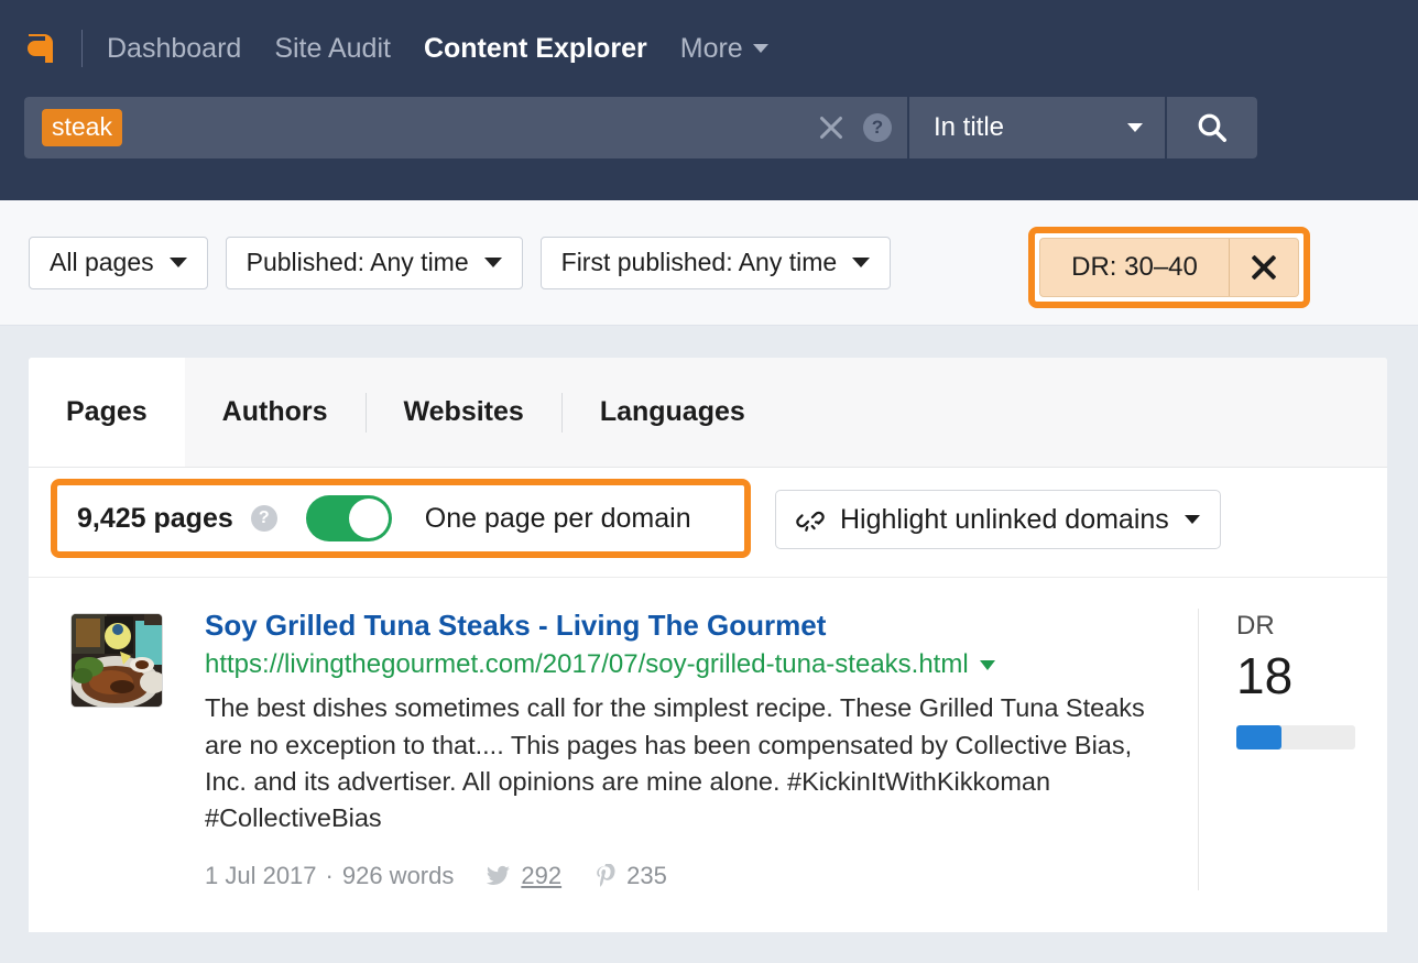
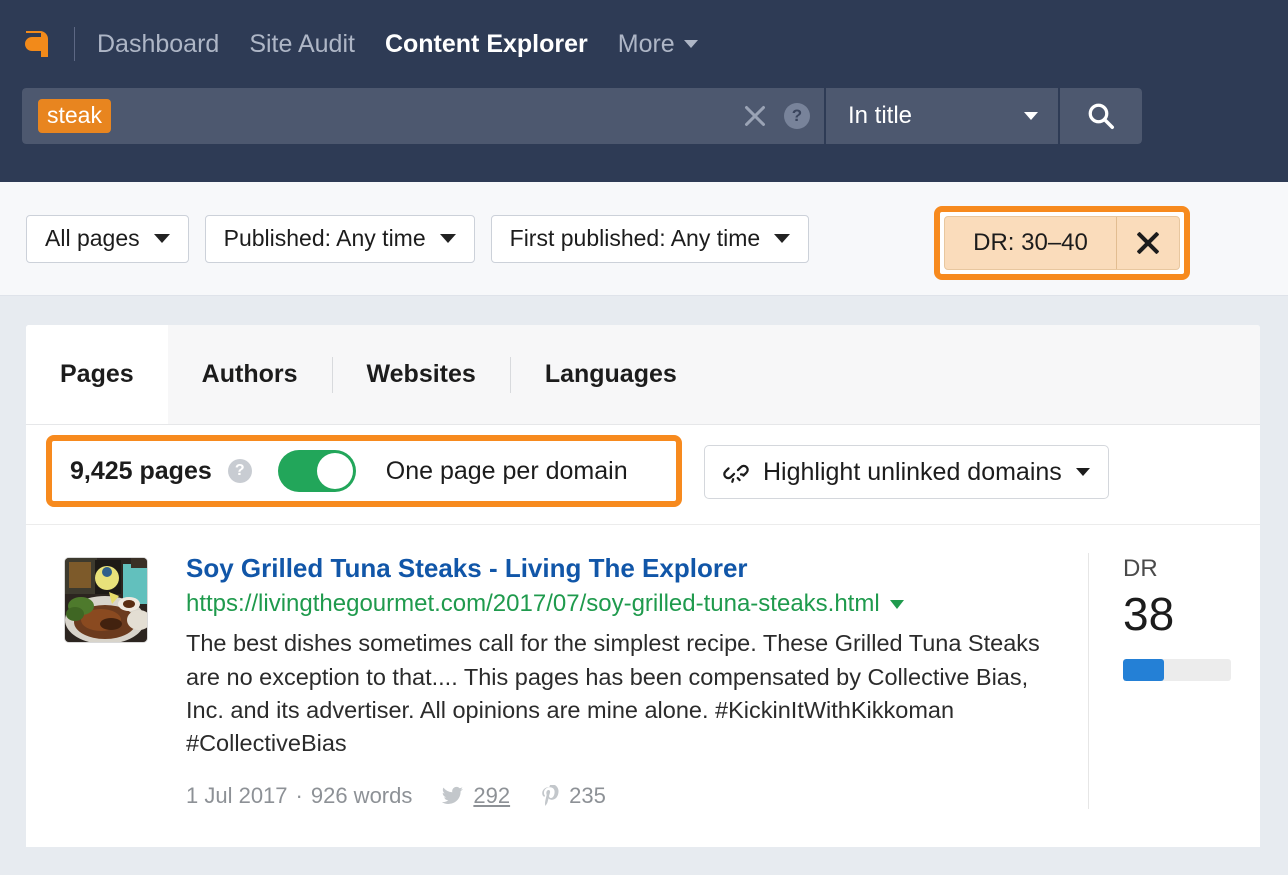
  Dashboard
  Site Audit
  Content Explorer
  More
  steak
  ?
  In title
  All pages
  Published: Any time
  First published: Any time
  DR: 30–40
  Pages
  Authors
  Websites
  Languages
  9,425 pages
  ?
  One page per domain
  Highlight unlinked domains
- Soy Grilled Tuna Steaks - Living The Gourmet
+ Soy Grilled Tuna Steaks - Living The Explorer
  https://livingthegourmet.com/2017/07/soy-grilled-tuna-steaks.html
  The best dishes sometimes call for the simplest recipe. These Grilled Tuna Steaks are no exception to that.... This pages has been compensated by Collective Bias, Inc. and its advertiser. All opinions are mine alone. #KickinItWithKikkoman #CollectiveBias
  1 Jul 2017
  ·
  926 words
  292
  235
  DR
- 18
+ 38
